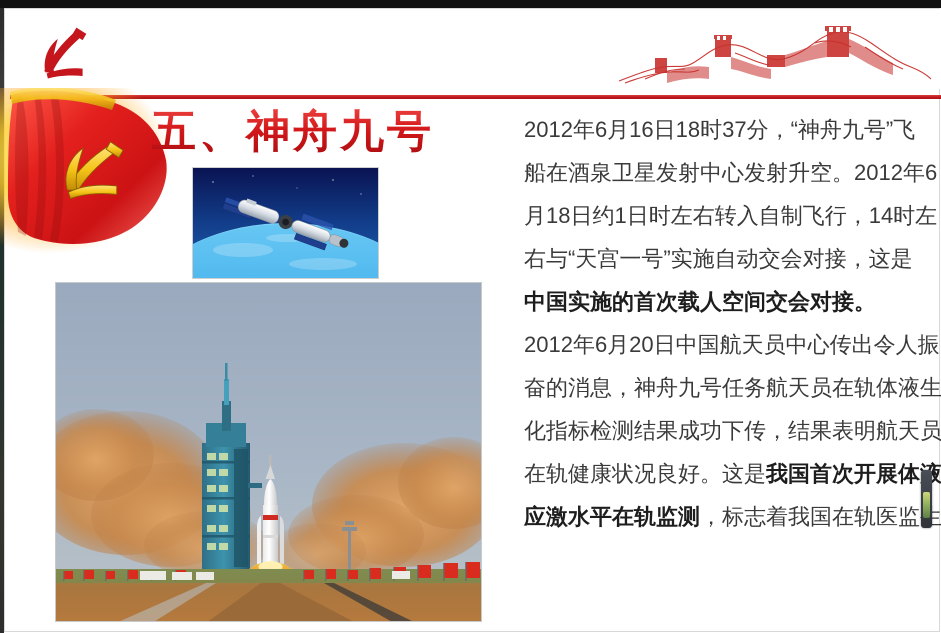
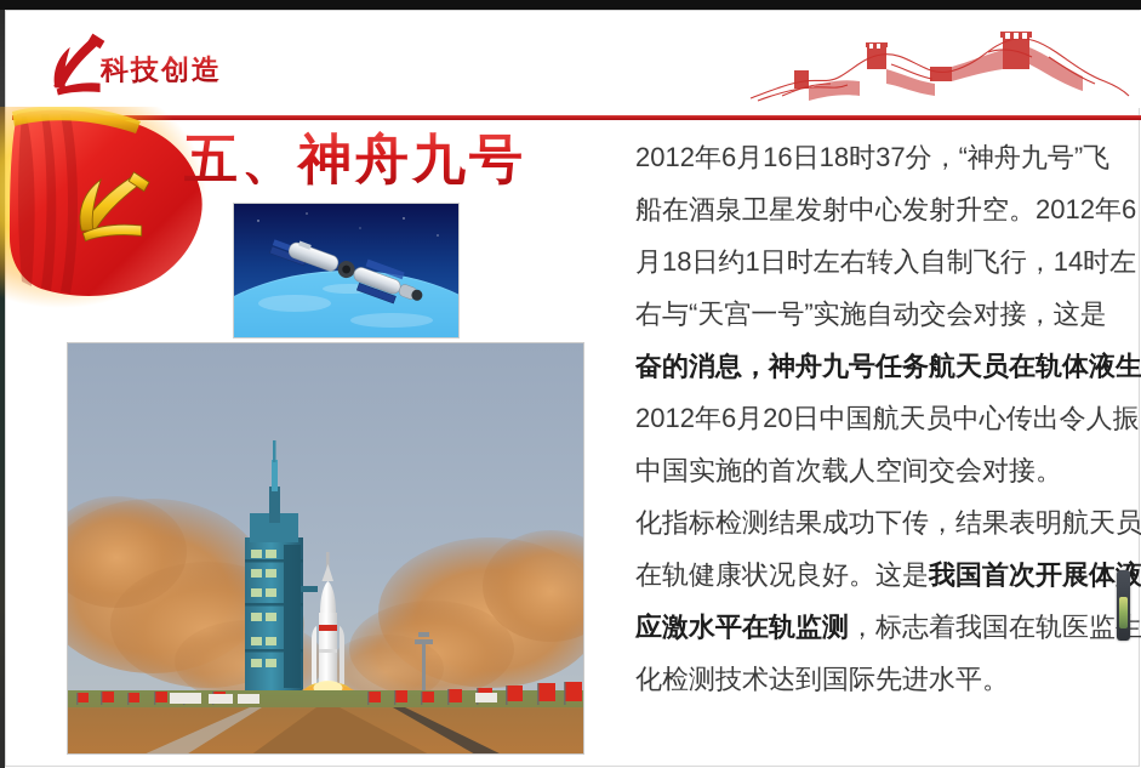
+ 科技创造
  五、神舟九号
  2012年6月16日18时37分，“神舟九号”飞
  船在酒泉卫星发射中心发射升空。2012年6
  月18日约1日时左右转入自制飞行，14时左
  右与“天宫一号”实施自动交会对接，这是
- 中国实施的首次载人空间交会对接。
+ 奋的消息，神舟九号任务航天员在轨体液生
  2012年6月20日中国航天员中心传出令人振
- 奋的消息，神舟九号任务航天员在轨体液生
+ 中国实施的首次载人空间交会对接。
  化指标检测结果成功下传，结果表明航天员
  在轨健康状况良好。这是我国首次开展体
  应激水平在轨监测，标志着我国在轨医监
+ 化检测技术达到国际先进水平。
